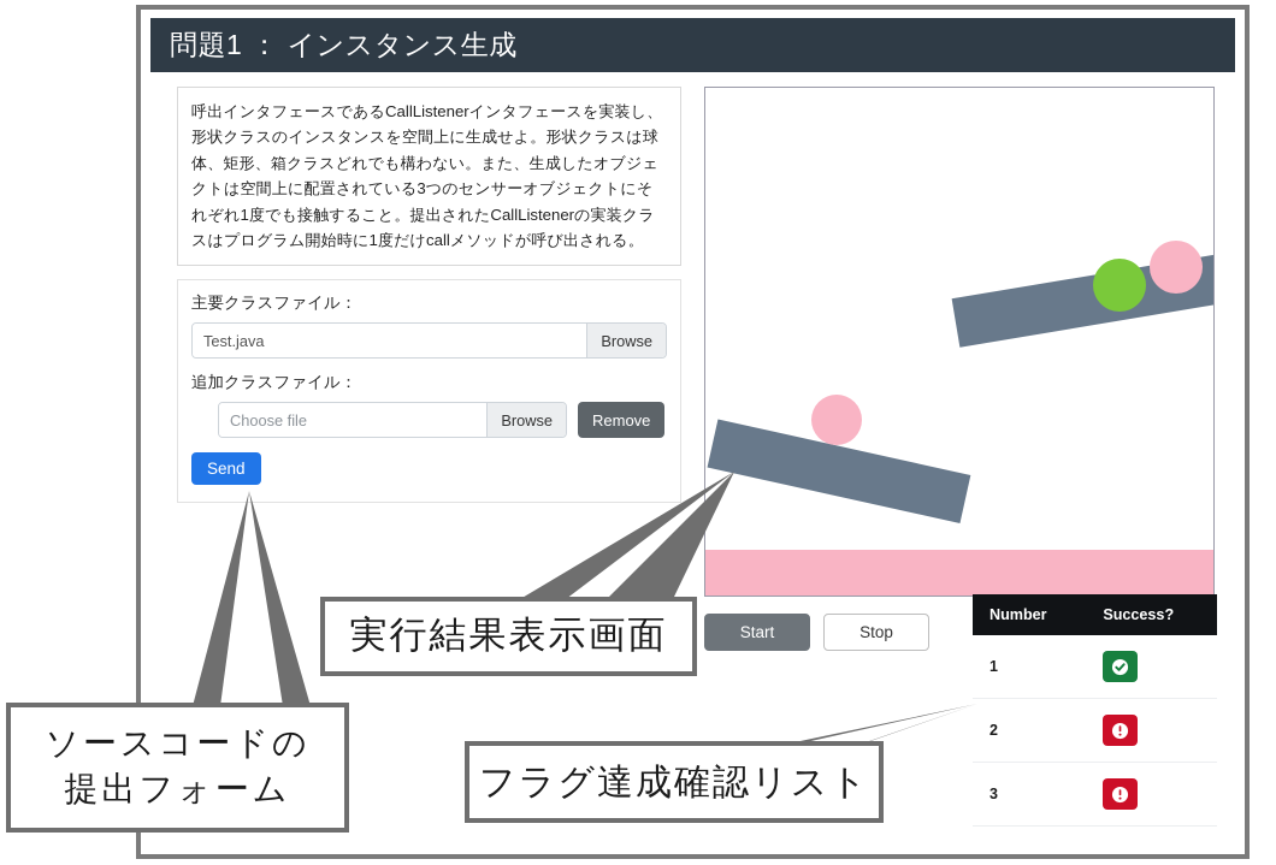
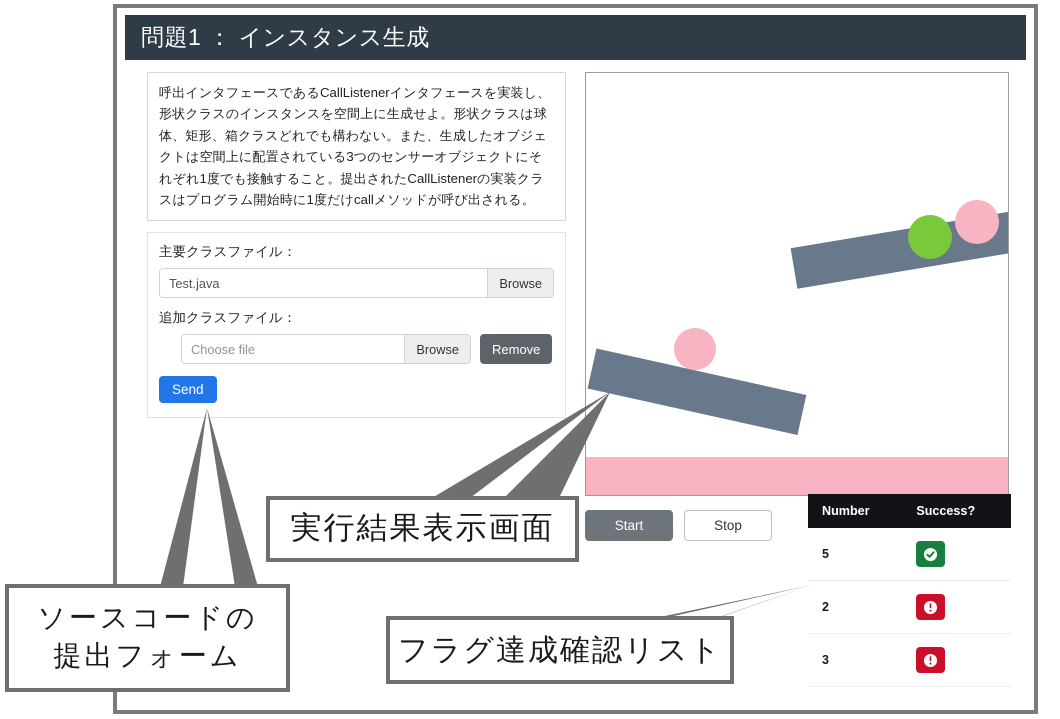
  問題1 ： インスタンス生成
  呼出インタフェースであるCallListenerインタフェースを実装し、形状クラスのインスタンスを空間上に生成せよ。形状クラスは球体、矩形、箱クラスどれでも構わない。また、生成したオブジェクトは空間上に配置されている3つのセンサーオブジェクトにそれぞれ1度でも接触すること。提出されたCallListenerの実装クラスはプログラム開始時に1度だけcallメソッドが呼び出される。
  主要クラスファイル：
  Test.java
  Browse
  追加クラスファイル：
  Choose file
  Browse
  Remove
  Send
  Start
  Stop
  Number	Success?
- 1
+ 5
  2
  3
  実行結果表示画面
  ソースコードの
  提出フォーム
  フラグ達成確認リスト
